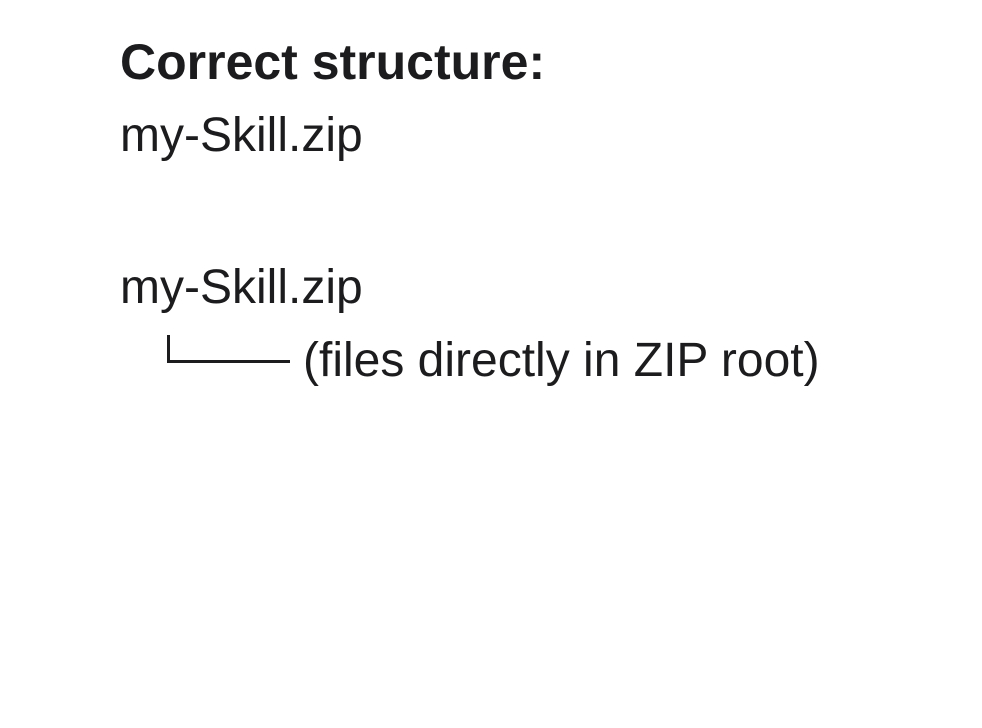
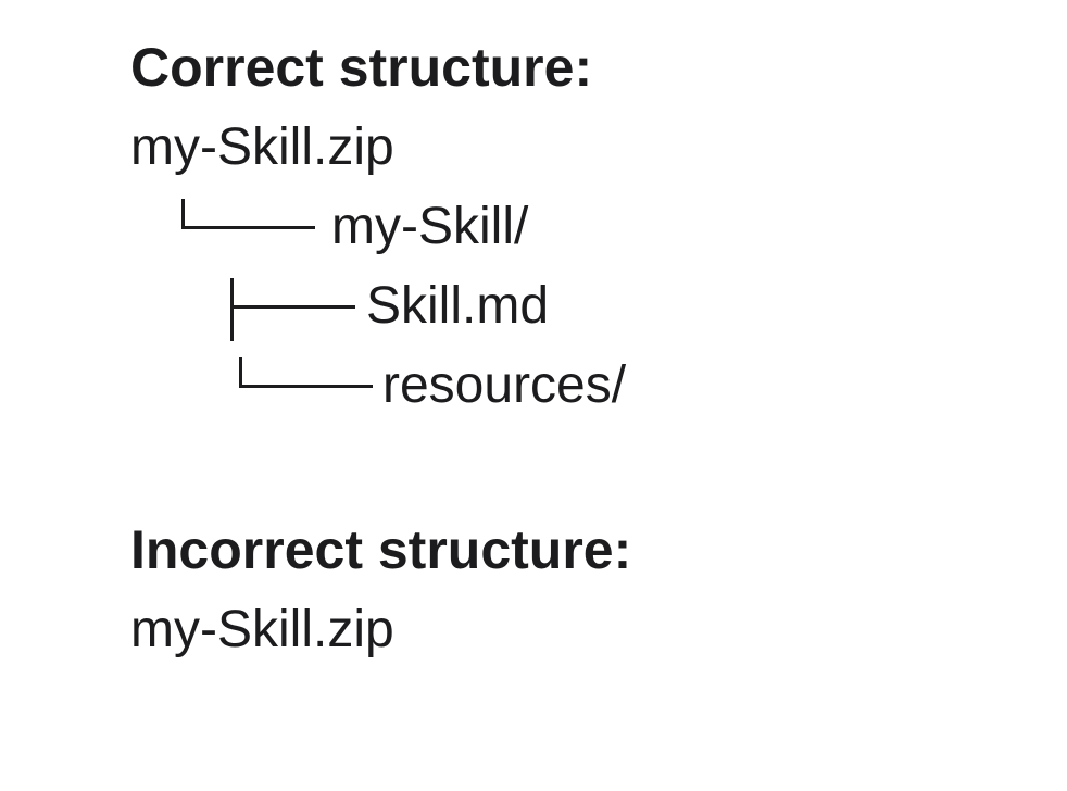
  Correct structure:
  my-Skill.zip
+ my-Skill/
+ Skill.md
+ resources/
+ Incorrect structure:
  my-Skill.zip
- (files directly in ZIP root)
